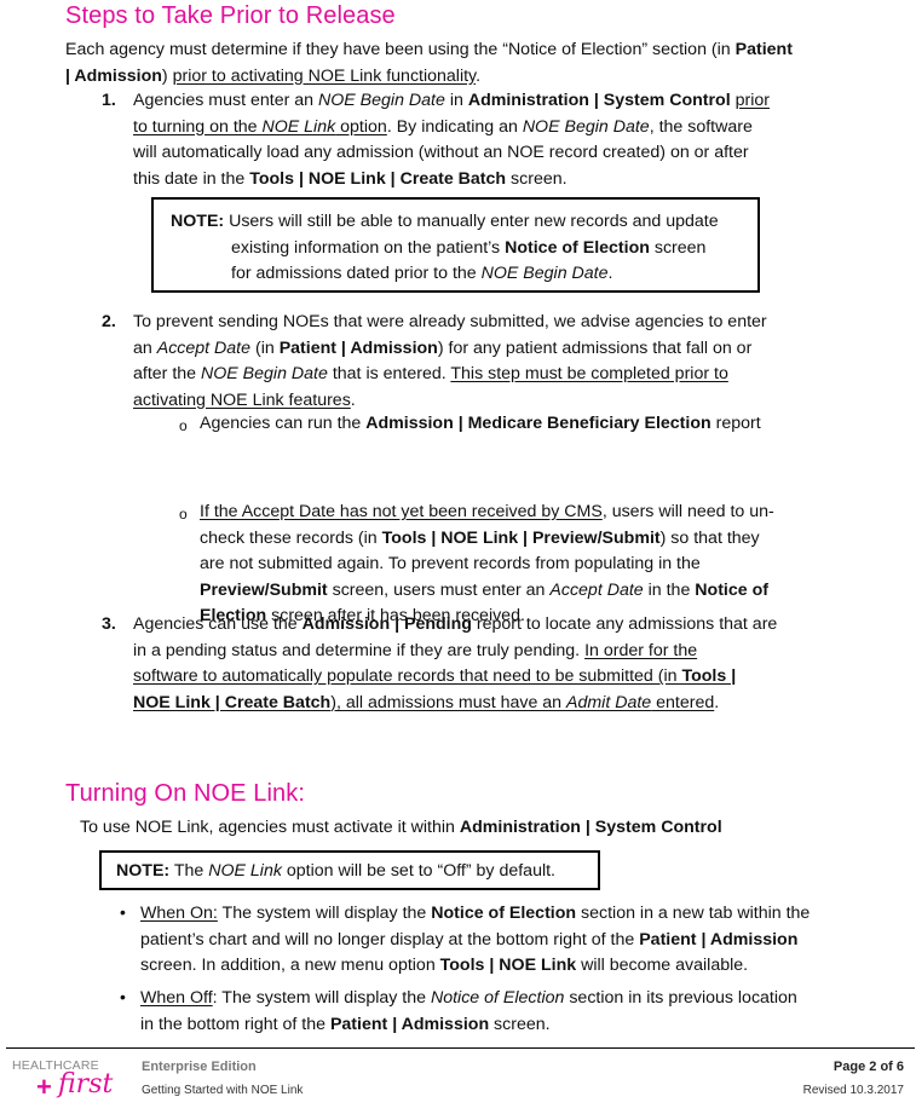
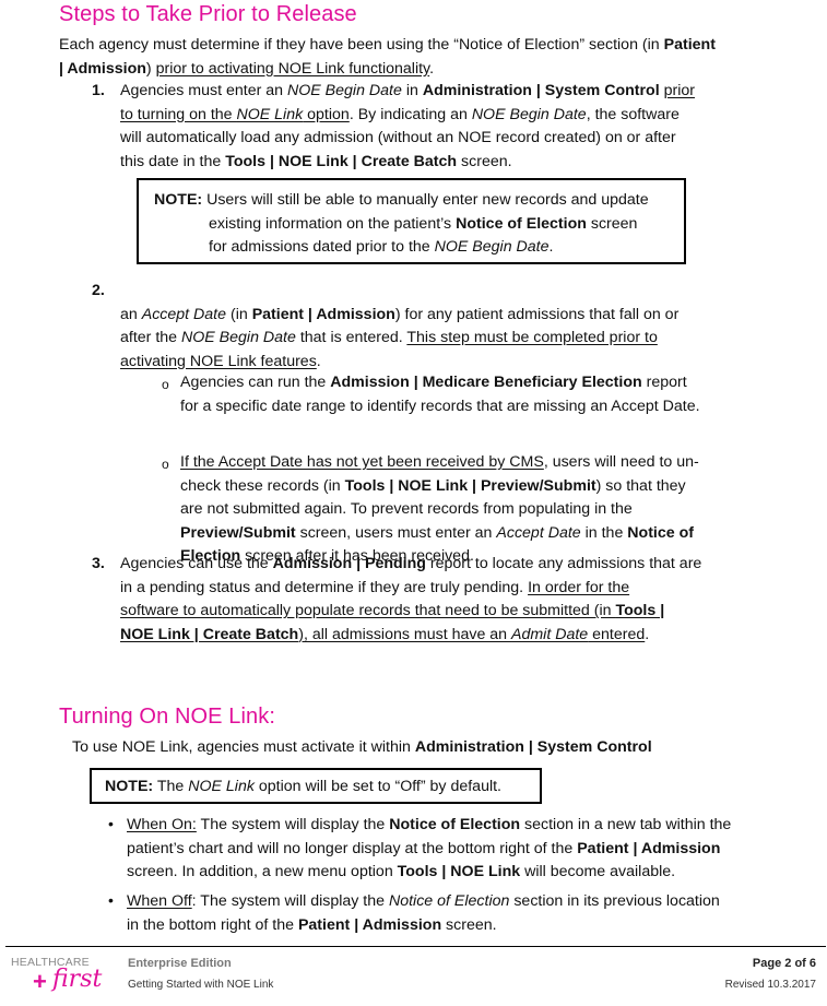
  Steps to Take Prior to Release
  Each agency must determine if they have been using the “Notice of Election” section (in Patient
  | Admission) prior to activating NOE Link functionality.
  1.
  Agencies must enter an NOE Begin Date in Administration | System Control prior
  to turning on the NOE Link option. By indicating an NOE Begin Date, the software
  will automatically load any admission (without an NOE record created) on or after
  this date in the Tools | NOE Link | Create Batch screen.
  NOTE: Users will still be able to manually enter new records and update
  existing information on the patient’s Notice of Election screen
  for admissions dated prior to the NOE Begin Date.
  2.
- To prevent sending NOEs that were already submitted, we advise agencies to enter
  an Accept Date (in Patient | Admission) for any patient admissions that fall on or
  after the NOE Begin Date that is entered. This step must be completed prior to
  activating NOE Link features.
  o
  Agencies can run the Admission | Medicare Beneficiary Election report
+ for a specific date range to identify records that are missing an Accept Date.
  o
  If the Accept Date has not yet been received by CMS, users will need to un-
  check these records (in Tools | NOE Link | Preview/Submit) so that they
  are not submitted again. To prevent records from populating in the
  Preview/Submit screen, users must enter an Accept Date in the Notice of
  Election screen after it has been received.
  3.
  Agencies can use the Admission | Pending report to locate any admissions that are
  in a pending status and determine if they are truly pending. In order for the
  software to automatically populate records that need to be submitted (in Tools |
  NOE Link | Create Batch), all admissions must have an Admit Date entered.
  Turning On NOE Link:
  To use NOE Link, agencies must activate it within Administration | System Control
  NOTE: The NOE Link option will be set to “Off” by default.
  •
  When On: The system will display the Notice of Election section in a new tab within the
  patient’s chart and will no longer display at the bottom right of the Patient | Admission
  screen. In addition, a new menu option Tools | NOE Link will become available.
  •
  When Off: The system will display the Notice of Election section in its previous location
  in the bottom right of the Patient | Admission screen.
  HEALTHCARE
  +
  first
  Enterprise Edition
  Getting Started with NOE Link
  Page 2 of 6
  Revised 10.3.2017
